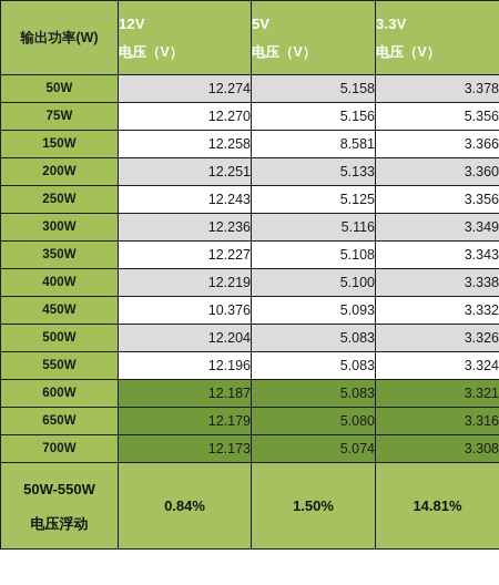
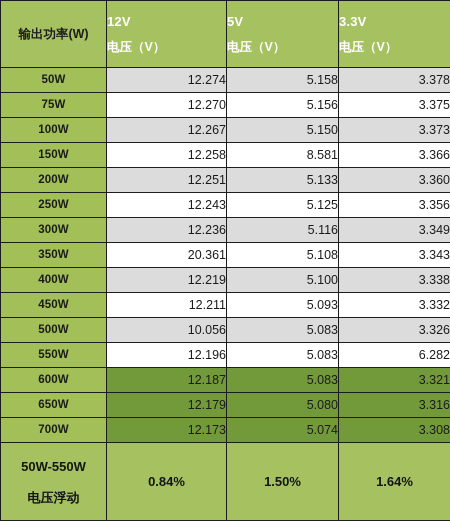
  输出功率(W)	12V 电压（V）	5V 电压（V）	3.3V 电压（V）
  50W	12.274	5.158	3.378
- 75W	12.270	5.156	5.356
+ 75W	12.270	5.156	3.375
+ 100W	12.267	5.150	3.373
  150W	12.258	8.581	3.366
  200W	12.251	5.133	3.360
  250W	12.243	5.125	3.356
  300W	12.236	5.116	3.349
- 350W	12.227	5.108	3.343
+ 350W	20.361	5.108	3.343
  400W	12.219	5.100	3.338
- 450W	10.376	5.093	3.332
+ 450W	12.211	5.093	3.332
- 500W	12.204	5.083	3.326
+ 500W	10.056	5.083	3.326
- 550W	12.196	5.083	3.324
+ 550W	12.196	5.083	6.282
  600W	12.187	5.083	3.321
  650W	12.179	5.080	3.316
  700W	12.173	5.074	3.308
- 50W-550W 电压浮动	0.84%	1.50%	14.81%
+ 50W-550W 电压浮动	0.84%	1.50%	1.64%
